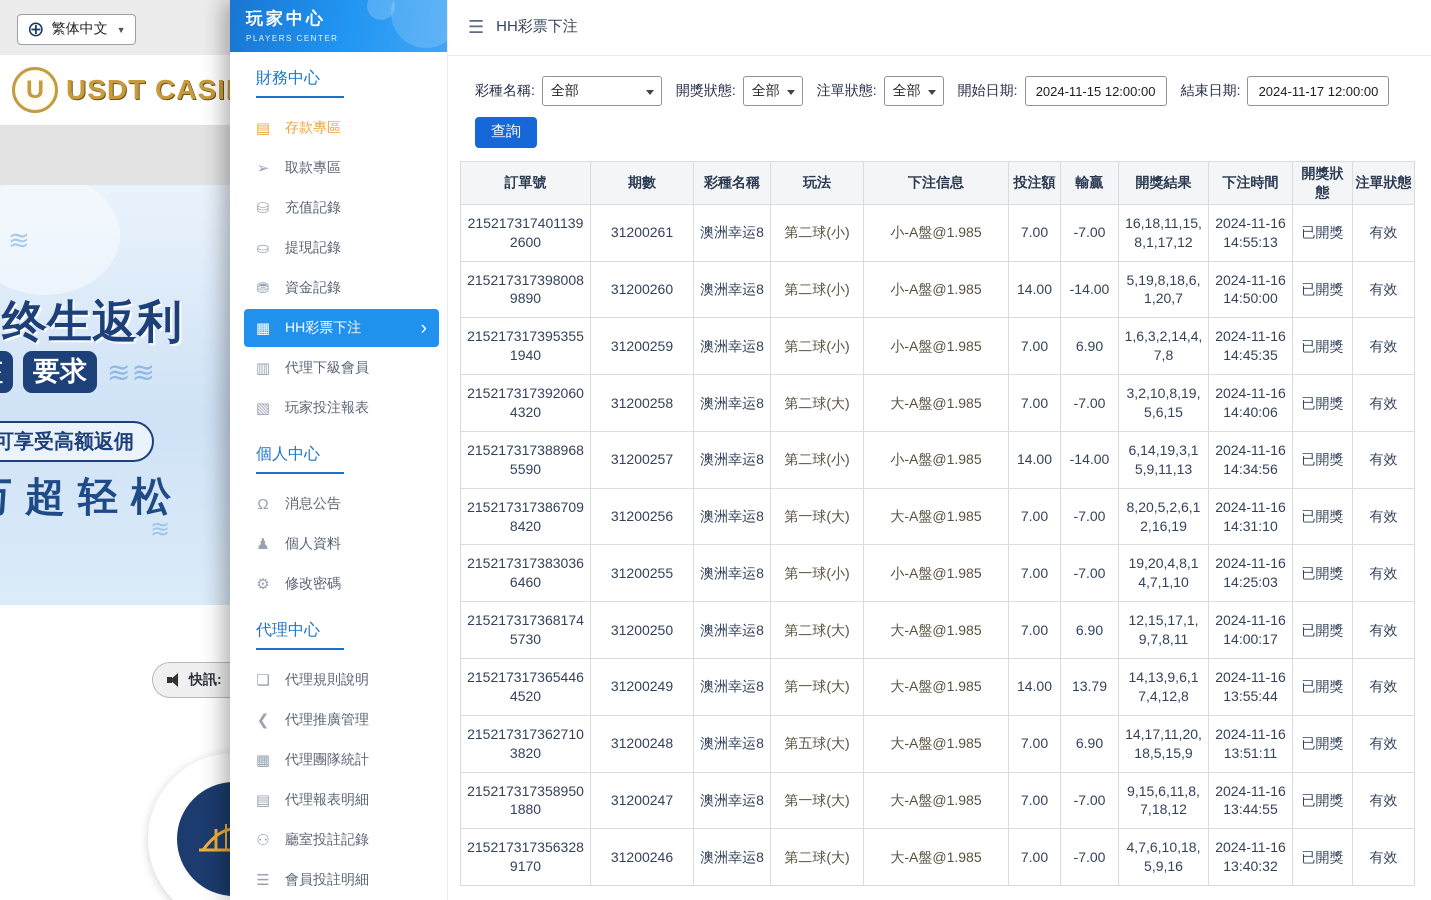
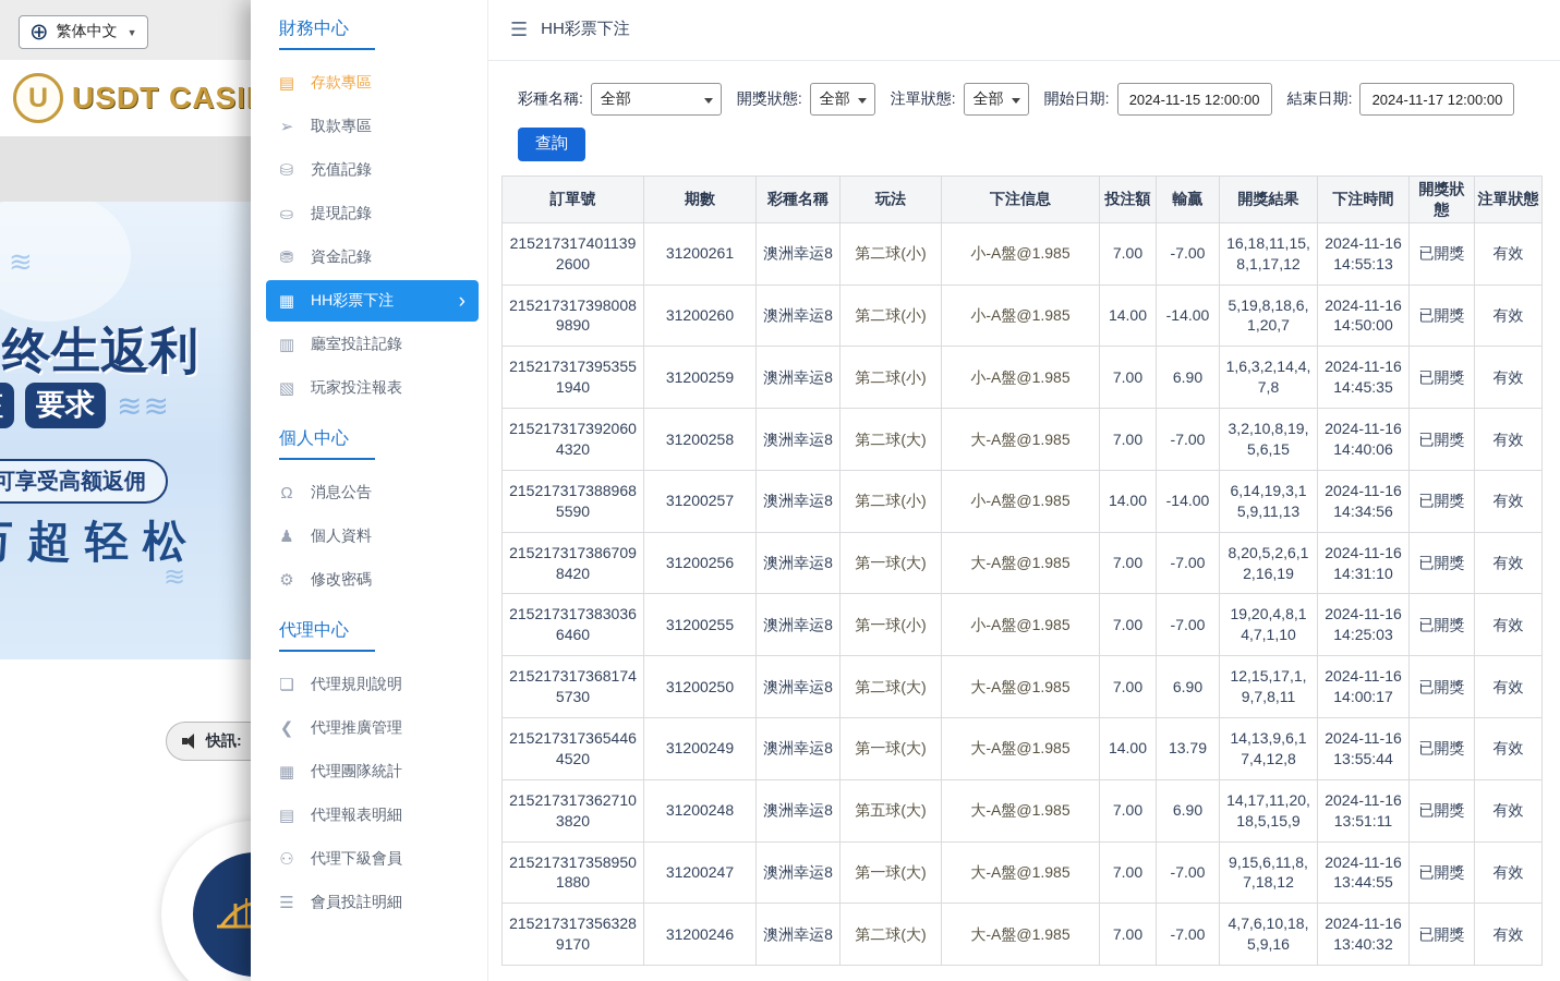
  ⊕
  繁体中文
  ▼
  U
  USDT CASI
  ≋
  终生返利
  要求
  ≋≋
  可享受高额返佣
  超轻松
  ≋
  快訊:
- 玩家中心
- PLAYERS CENTER
  財務中心
  ▤
  存款專區
  ➢
  取款專區
  ⛁
  充值記錄
  ⛀
  提現記錄
  ⛃
  資金記錄
  ▦
  HH彩票下注
  ›
  ▥
- 代理下級會員
+ 廳室投註記錄
  ▧
  玩家投注報表
  個人中心
  Ω
  消息公告
  ♟
  個人資料
  ⚙
  修改密碼
  代理中心
  ❏
  代理規則說明
  ❮
  代理推廣管理
  ▦
  代理團隊統計
  ▤
  代理報表明細
  ⚇
- 廳室投註記錄
+ 代理下級會員
  ☰
  會員投註明細
  ☰
  HH彩票下注
  彩種名稱:
  全部
  開獎狀態:
  全部
  注單狀態:
  全部
  開始日期:
  2024-11-15 12:00:00
  結束日期:
  2024-11-17 12:00:00
  查詢
  訂單號	期數	彩種名稱	玩法	下注信息	投注額	輸贏	開獎結果	下注時間	開獎狀態	注單狀態
  2152173174011392600	31200261	澳洲幸运8	第二球(小)	小-A盤@1.985	7.00	-7.00	16,18,11,15,8,1,17,12	2024-11-16 14:55:13	已開獎	有效
  2152173173980089890	31200260	澳洲幸运8	第二球(小)	小-A盤@1.985	14.00	-14.00	5,19,8,18,6,1,20,7	2024-11-16 14:50:00	已開獎	有效
  2152173173953551940	31200259	澳洲幸运8	第二球(小)	小-A盤@1.985	7.00	6.90	1,6,3,2,14,4,7,8	2024-11-16 14:45:35	已開獎	有效
  2152173173920604320	31200258	澳洲幸运8	第二球(大)	大-A盤@1.985	7.00	-7.00	3,2,10,8,19,5,6,15	2024-11-16 14:40:06	已開獎	有效
  2152173173889685590	31200257	澳洲幸运8	第二球(小)	小-A盤@1.985	14.00	-14.00	6,14,19,3,15,9,11,13	2024-11-16 14:34:56	已開獎	有效
  2152173173867098420	31200256	澳洲幸运8	第一球(大)	大-A盤@1.985	7.00	-7.00	8,20,5,2,6,12,16,19	2024-11-16 14:31:10	已開獎	有效
  2152173173830366460	31200255	澳洲幸运8	第一球(小)	小-A盤@1.985	7.00	-7.00	19,20,4,8,14,7,1,10	2024-11-16 14:25:03	已開獎	有效
  2152173173681745730	31200250	澳洲幸运8	第二球(大)	大-A盤@1.985	7.00	6.90	12,15,17,1,9,7,8,11	2024-11-16 14:00:17	已開獎	有效
  2152173173654464520	31200249	澳洲幸运8	第一球(大)	大-A盤@1.985	14.00	13.79	14,13,9,6,17,4,12,8	2024-11-16 13:55:44	已開獎	有效
  2152173173627103820	31200248	澳洲幸运8	第五球(大)	大-A盤@1.985	7.00	6.90	14,17,11,20,18,5,15,9	2024-11-16 13:51:11	已開獎	有效
  2152173173589501880	31200247	澳洲幸运8	第一球(大)	大-A盤@1.985	7.00	-7.00	9,15,6,11,8,7,18,12	2024-11-16 13:44:55	已開獎	有效
  2152173173563289170	31200246	澳洲幸运8	第二球(大)	大-A盤@1.985	7.00	-7.00	4,7,6,10,18,5,9,16	2024-11-16 13:40:32	已開獎	有效
